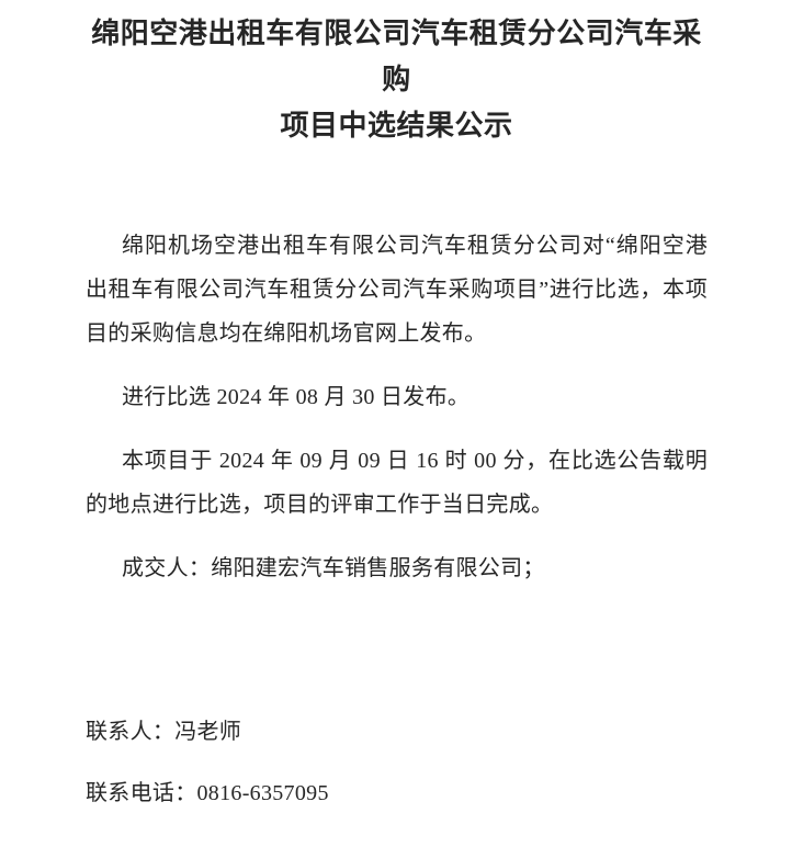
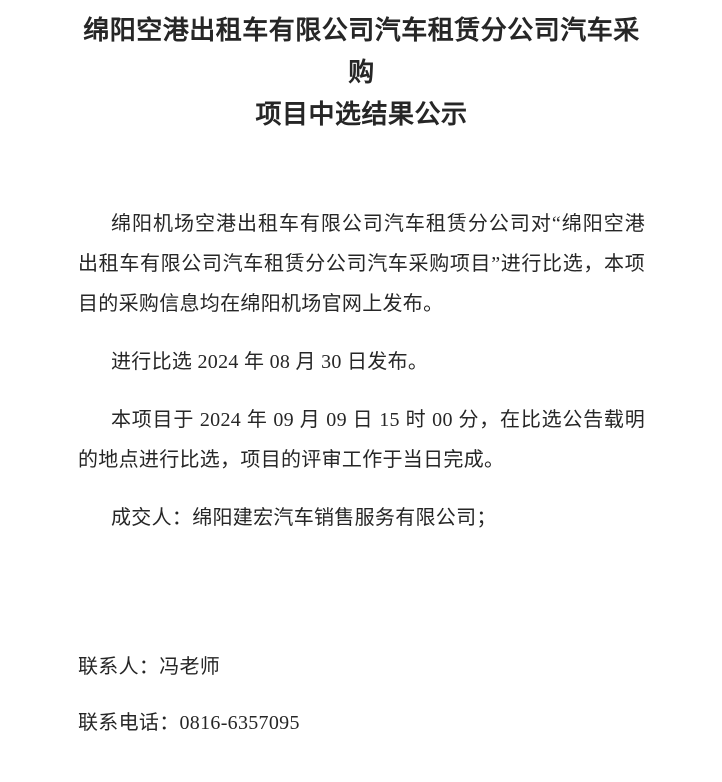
  绵阳空港出租车有限公司汽车租赁分公司汽车采购
  项目中选结果公示
  绵阳机场空港出租车有限公司汽车租赁分公司对“绵阳空港出租车有限公司汽车租赁分公司汽车采购项目”进行比选，本项目的采购信息均在绵阳机场官网上发布。
  进行比选 2024 年 08 月 30 日发布。
- 本项目于 2024 年 09 月 09 日 16 时 00 分，在比选公告载明的地点进行比选，项目的评审工作于当日完成。
+ 本项目于 2024 年 09 月 09 日 15 时 00 分，在比选公告载明的地点进行比选，项目的评审工作于当日完成。
  成交人：绵阳建宏汽车销售服务有限公司；
  联系人：冯老师
  联系电话：0816-6357095
